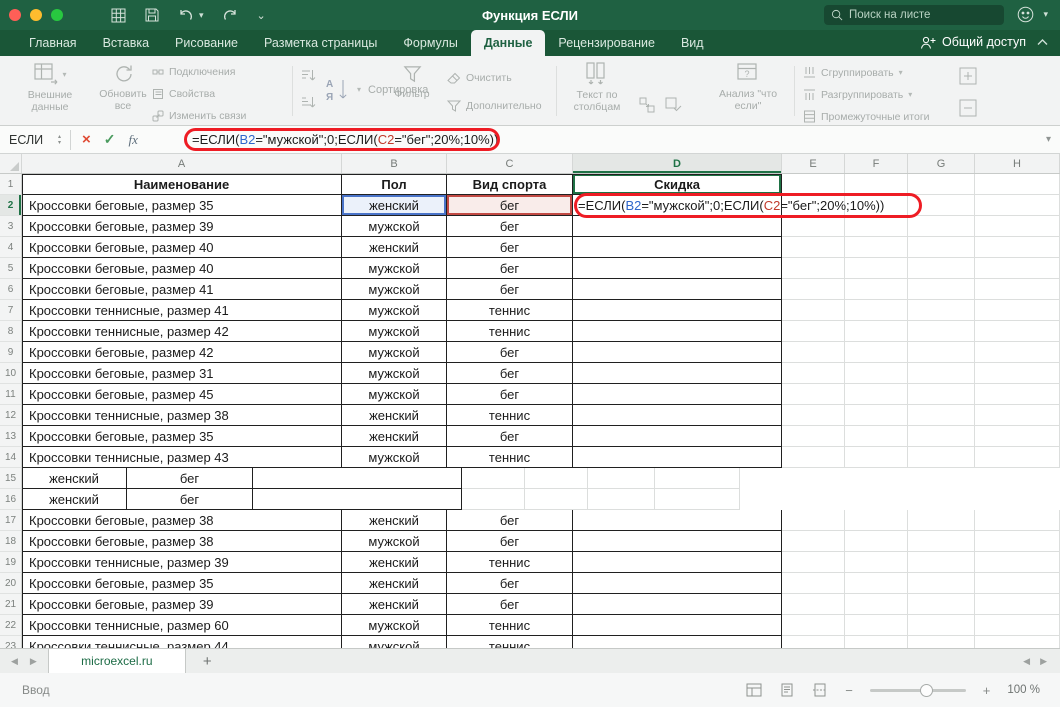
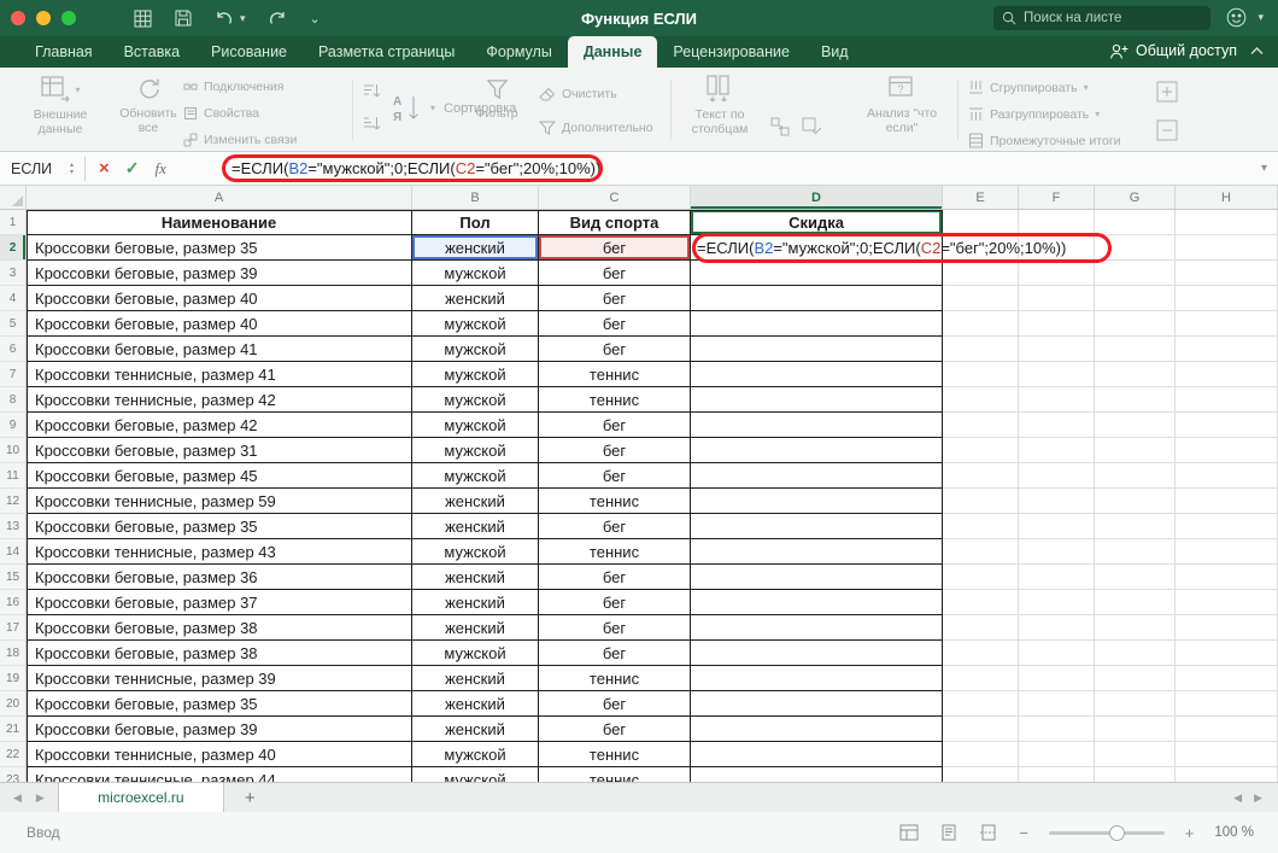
  ▾
  ⌄
  Функция ЕСЛИ
  Поиск на листе
  ▾
  Главная
  Вставка
  Рисование
  Разметка страницы
  Формулы
  Данные
  Рецензирование
  Вид
  Общий доступ
  ▾
  Внешние данные
  Обновить все
  Подключения
  Свойства
  Изменить связи
  А
  Я
  ▾
  Сортировка
  Фильтр
  Очистить
  Дополнительно
  Текст по столбцам
  ?
  Анализ "что если"
  Сгруппировать
  ▾
  Разгруппировать
  ▾
  Промежуточные итоги
  ЕСЛИ
  ×
  ✓
  fx
  =ЕСЛИ(B2="мужской";0;ЕСЛИ(C2="бег";20%;10%))
  ▾
  A
  B
  C
  D
  E
  F
  G
  H
  1
  Наименование
  Пол
  Вид спорта
  Скидка
  2
  Кроссовки беговые, размер 35
  женский
  бег
  =ЕСЛИ(B2="мужской";0;ЕСЛИ(C2="бег";20%;10%))
  3
  Кроссовки беговые, размер 39
  мужской
  бег
  4
  Кроссовки беговые, размер 40
  женский
  бег
  5
  Кроссовки беговые, размер 40
  мужской
  бег
  6
  Кроссовки беговые, размер 41
  мужской
  бег
  7
  Кроссовки теннисные, размер 41
  мужской
  теннис
  8
  Кроссовки теннисные, размер 42
  мужской
  теннис
  9
  Кроссовки беговые, размер 42
  мужской
  бег
  10
  Кроссовки беговые, размер 31
  мужской
  бег
  11
  Кроссовки беговые, размер 45
  мужской
  бег
  12
- Кроссовки теннисные, размер 38
+ Кроссовки теннисные, размер 59
  женский
  теннис
  13
  Кроссовки беговые, размер 35
  женский
  бег
  14
  Кроссовки теннисные, размер 43
  мужской
  теннис
  15
+ Кроссовки беговые, размер 36
  женский
  бег
  16
+ Кроссовки беговые, размер 37
  женский
  бег
  17
  Кроссовки беговые, размер 38
  женский
  бег
  18
  Кроссовки беговые, размер 38
  мужской
  бег
  19
  Кроссовки теннисные, размер 39
  женский
  теннис
  20
  Кроссовки беговые, размер 35
  женский
  бег
  21
  Кроссовки беговые, размер 39
  женский
  бег
  22
- Кроссовки теннисные, размер 60
+ Кроссовки теннисные, размер 40
  мужской
  теннис
  23
  Кроссовки теннисные, размер 44
  мужской
  теннис
  ◀
  ▶
  microexcel.ru
  +
  ◀
  ▶
  Ввод
  −
  +
  100 %
